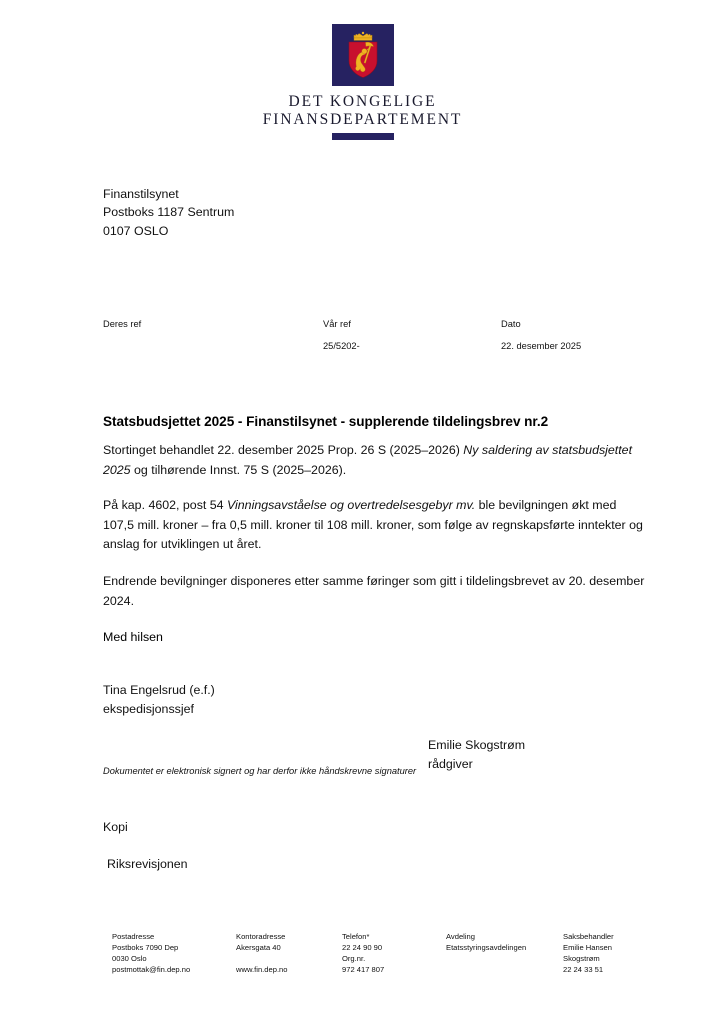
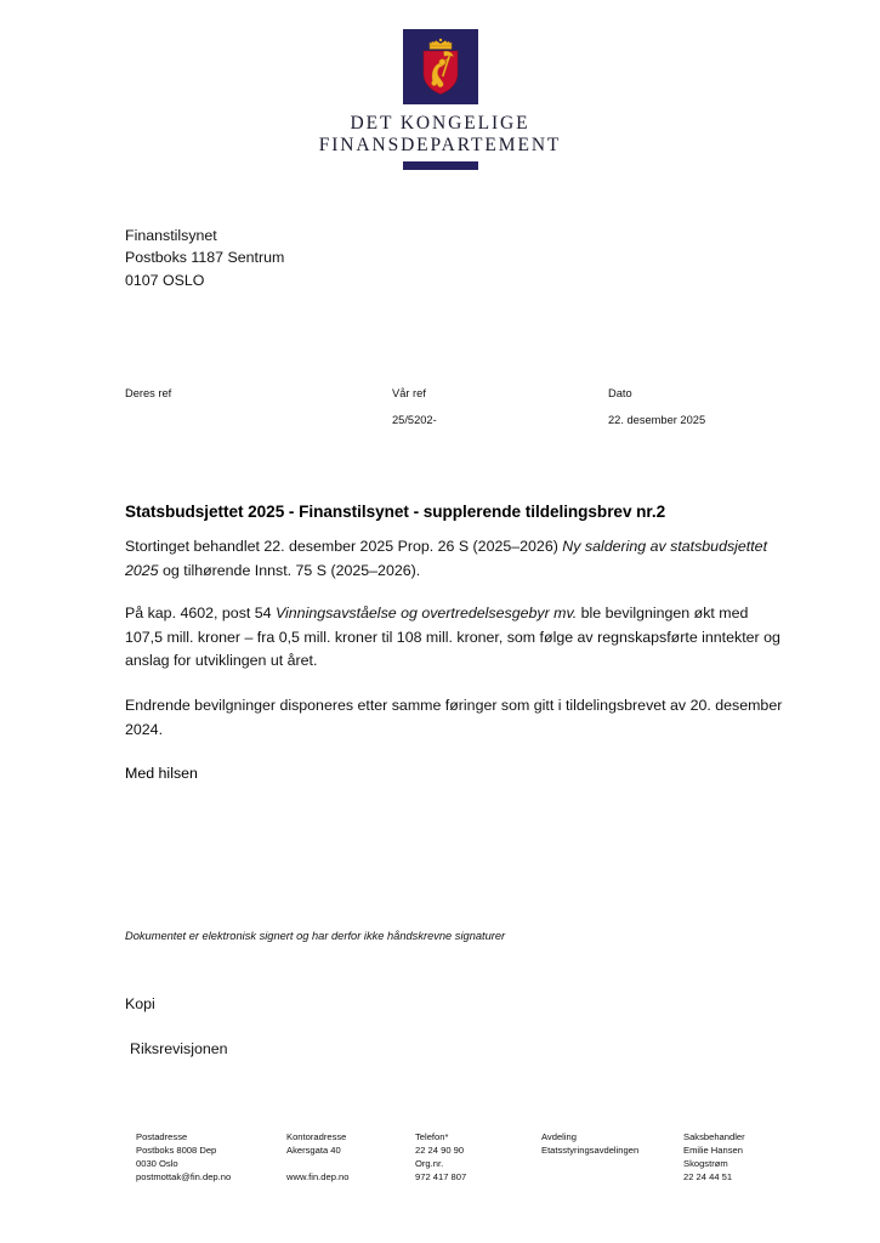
  DET KONGELIGE
  FINANSDEPARTEMENT
  Finanstilsynet
  Postboks 1187 Sentrum
  0107 OSLO
  Deres ref
  Vår ref
  25/5202-
  Dato
  22. desember 2025
  Statsbudsjettet 2025 - Finanstilsynet - supplerende tildelingsbrev nr.2
  Stortinget behandlet 22. desember 2025 Prop. 26 S (2025–2026) Ny saldering av statsbudsjettet 2025 og tilhørende Innst. 75 S (2025–2026).
  På kap. 4602, post 54 Vinningsavståelse og overtredelsesgebyr mv. ble bevilgningen økt med 107,5 mill. kroner – fra 0,5 mill. kroner til 108 mill. kroner, som følge av regnskapsførte inntekter og anslag for utviklingen ut året.
  Endrende bevilgninger disponeres etter samme føringer som gitt i tildelingsbrevet av 20. desember 2024.
  Med hilsen
- Tina Engelsrud (e.f.)
- ekspedisjonssjef
- Emilie Skogstrøm
- rådgiver
  Dokumentet er elektronisk signert og har derfor ikke håndskrevne signaturer
  Kopi
  Riksrevisjonen
  Postadresse
- Postboks 7090 Dep
+ Postboks 8008 Dep
  0030 Oslo
  postmottak@fin.dep.no
  Kontoradresse
  Akersgata 40
  www.fin.dep.no
  Telefon*
  22 24 90 90
  Org.nr.
  972 417 807
  Avdeling
  Etatsstyringsavdelingen
  Saksbehandler
  Emilie Hansen
  Skogstrøm
- 22 24 33 51
+ 22 24 44 51
